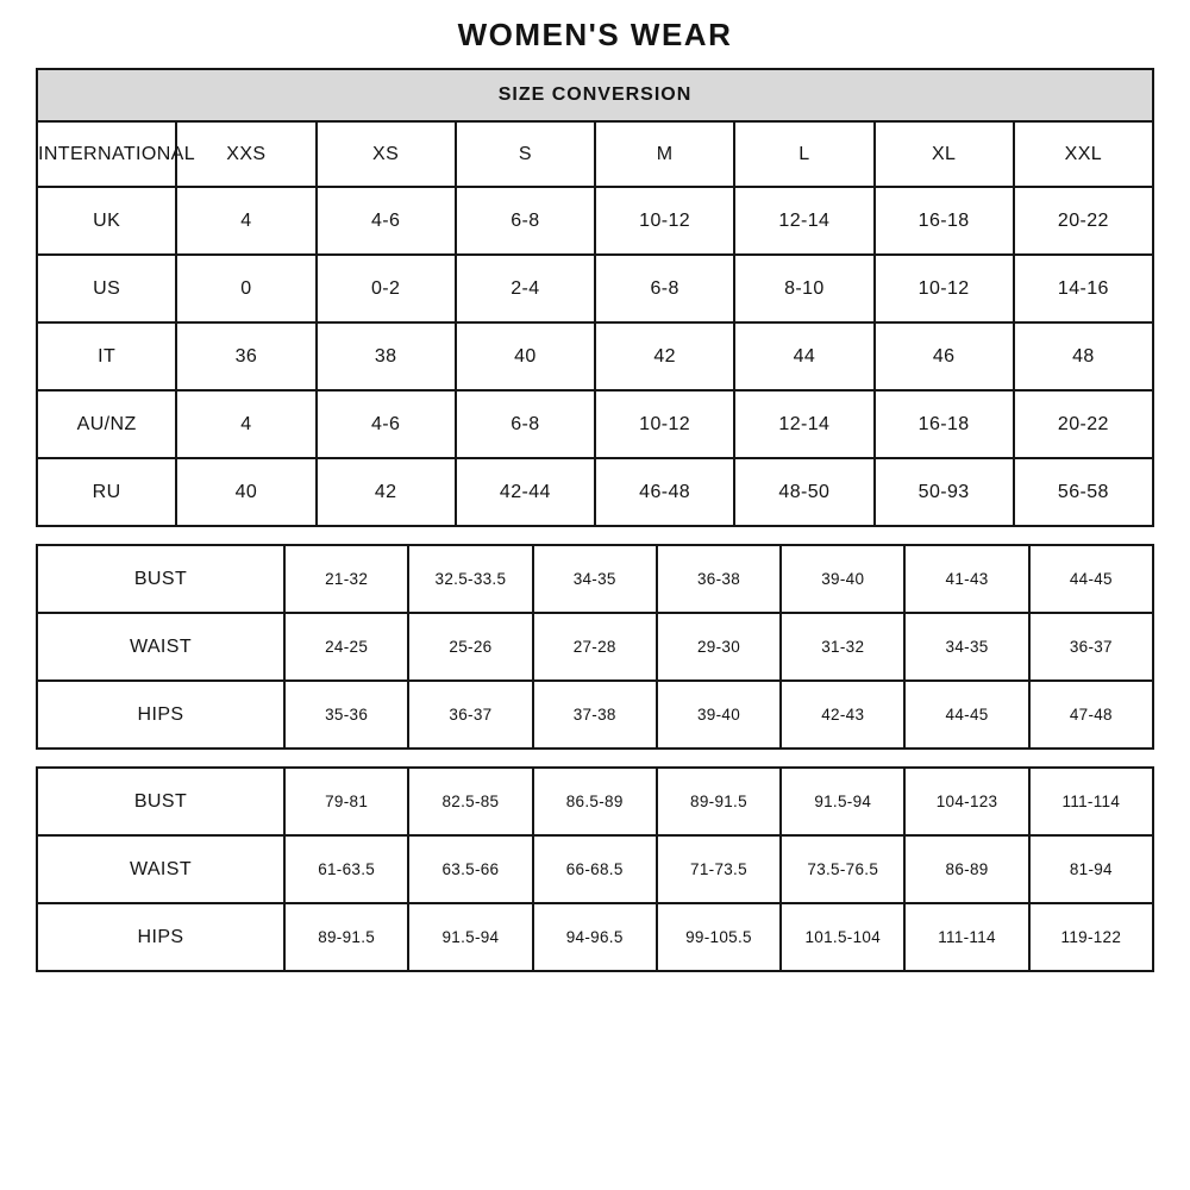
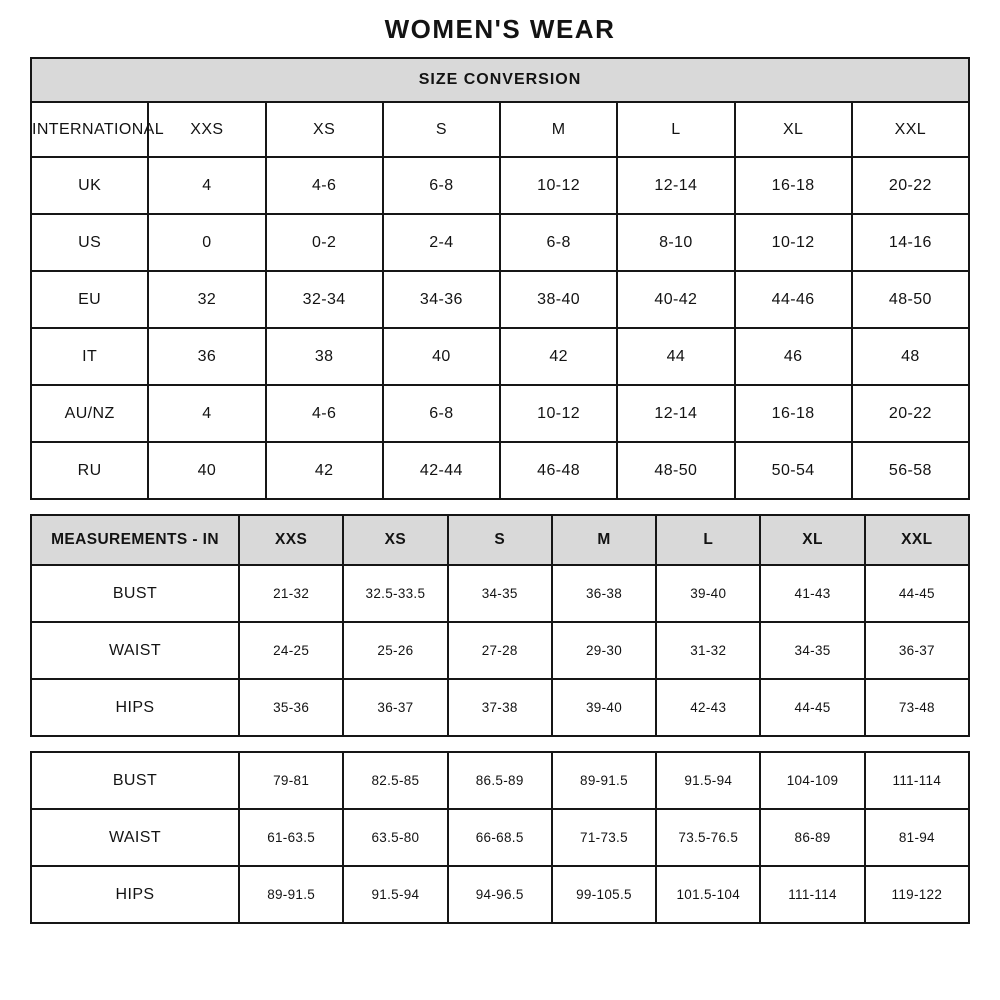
  WOMEN'S WEAR
  SIZE CONVERSION
  INTERNATIONAL	XXS	XS	S	M	L	XL	XXL
  UK	4	4-6	6-8	10-12	12-14	16-18	20-22
  US	0	0-2	2-4	6-8	8-10	10-12	14-16
+ EU	32	32-34	34-36	38-40	40-42	44-46	48-50
  IT	36	38	40	42	44	46	48
  AU/NZ	4	4-6	6-8	10-12	12-14	16-18	20-22
- RU	40	42	42-44	46-48	48-50	50-93	56-58
+ RU	40	42	42-44	46-48	48-50	50-54	56-58
+ MEASUREMENTS - IN	XXS	XS	S	M	L	XL	XXL
  BUST	21-32	32.5-33.5	34-35	36-38	39-40	41-43	44-45
  WAIST	24-25	25-26	27-28	29-30	31-32	34-35	36-37
- HIPS	35-36	36-37	37-38	39-40	42-43	44-45	47-48
+ HIPS	35-36	36-37	37-38	39-40	42-43	44-45	73-48
- BUST	79-81	82.5-85	86.5-89	89-91.5	91.5-94	104-123	111-114
+ BUST	79-81	82.5-85	86.5-89	89-91.5	91.5-94	104-109	111-114
- WAIST	61-63.5	63.5-66	66-68.5	71-73.5	73.5-76.5	86-89	81-94
+ WAIST	61-63.5	63.5-80	66-68.5	71-73.5	73.5-76.5	86-89	81-94
  HIPS	89-91.5	91.5-94	94-96.5	99-105.5	101.5-104	111-114	119-122
